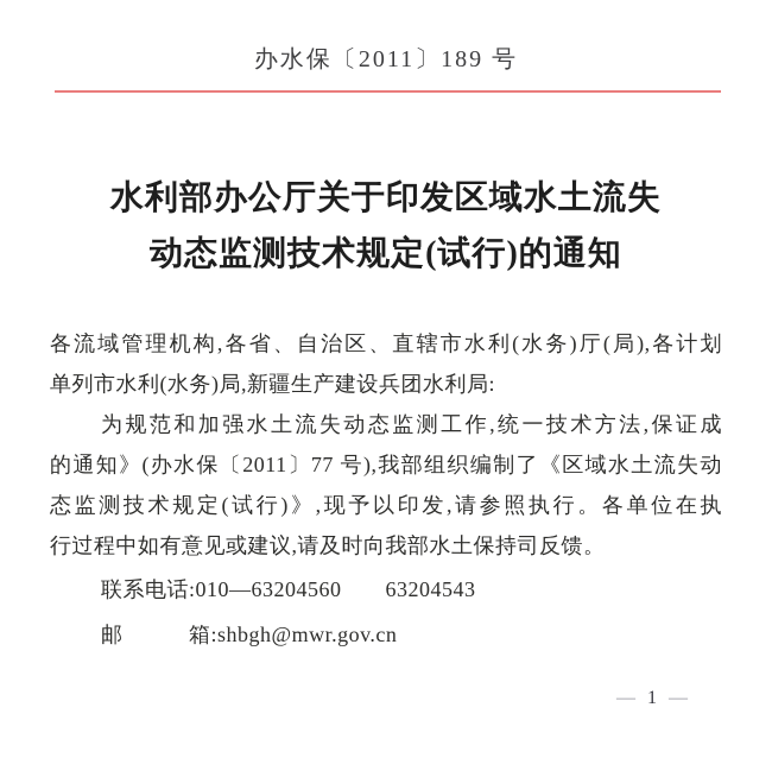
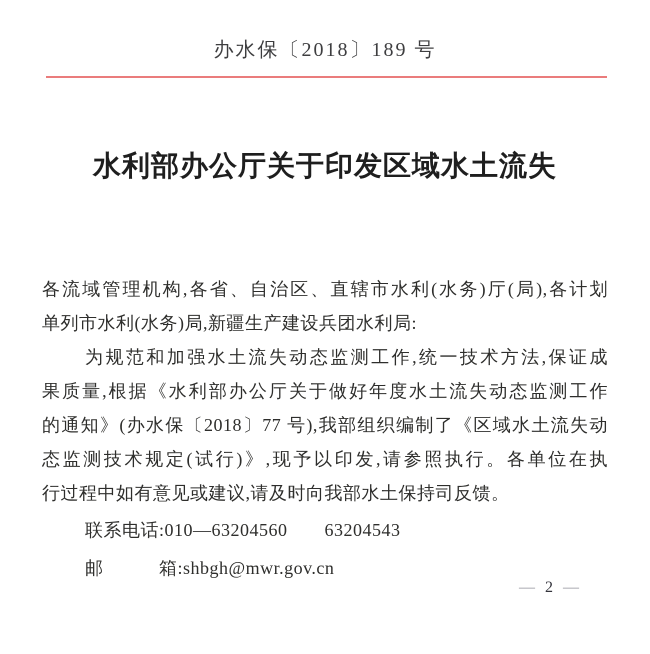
- 办水保〔2011〕189 号
+ 办水保〔2018〕189 号
  水利部办公厅关于印发区域水土流失
- 动态监测技术规定(试行)的通知
  各流域管理机构,各省、自治区、直辖市水利(水务)厅(局),各计划
  单列市水利(水务)局,新疆生产建设兵团水利局:
  为规范和加强水土流失动态监测工作,统一技术方法,保证成
+ 果质量,根据《水利部办公厅关于做好年度水土流失动态监测工作
- 的通知》(办水保〔2011〕77 号),我部组织编制了《区域水土流失动
+ 的通知》(办水保〔2018〕77 号),我部组织编制了《区域水土流失动
  态监测技术规定(试行)》,现予以印发,请参照执行。各单位在执
  行过程中如有意见或建议,请及时向我部水土保持司反馈。
  联系电话:010—63204560 63204543
  邮 箱:shbgh@mwr.gov.cn
- — 1 —
+ — 2 —
